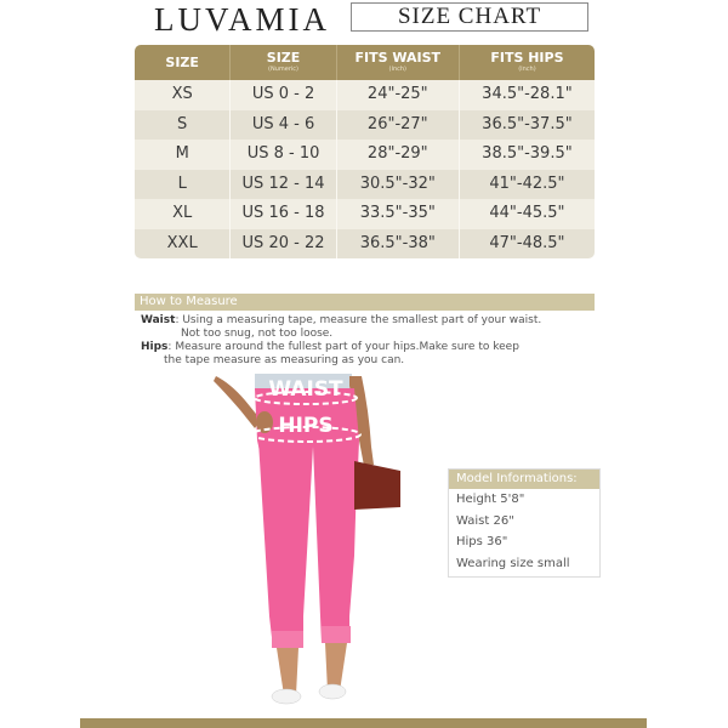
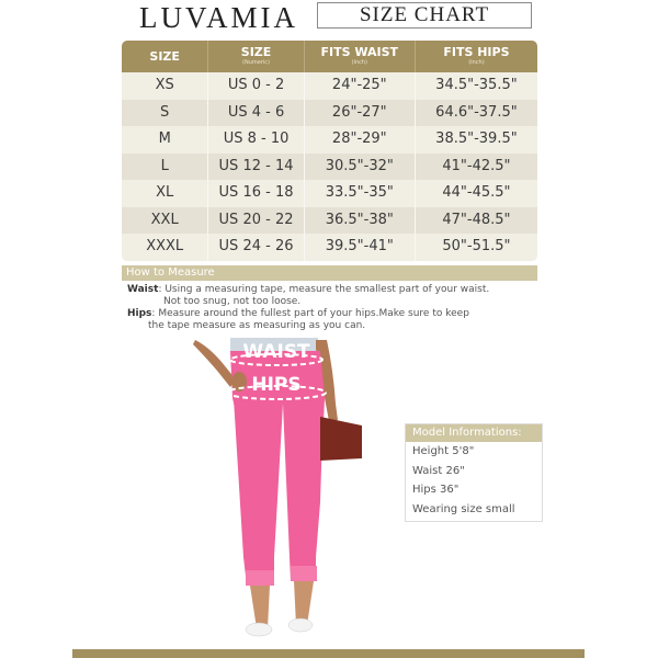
  LUVAMIA
  SIZE CHART
  SIZE
  SIZE
  FITS WAIST
  FITS HIPS
  XS
  US 0 - 2
  24"-25"
- 34.5"-28.1"
+ 34.5"-35.5"
  S
  US 4 - 6
  26"-27"
- 36.5"-37.5"
+ 64.6"-37.5"
  M
  US 8 - 10
  28"-29"
  38.5"-39.5"
  L
  US 12 - 14
  30.5"-32"
  41"-42.5"
  XL
  US 16 - 18
  33.5"-35"
  44"-45.5"
  XXL
  US 20 - 22
  36.5"-38"
  47"-48.5"
+ XXXL
+ US 24 - 26
+ 39.5"-41"
+ 50"-51.5"
  How to Measure
  Waist: Using a measuring tape, measure the smallest part of your waist.
  Not too snug, not too loose.
  Hips: Measure around the fullest part of your hips.Make sure to keep
  the tape measure as measuring as you can.
  WAIST
  HIPS
  Model Informations:
  Height 5'8"
  Waist 26"
  Hips 36"
  Wearing size small
